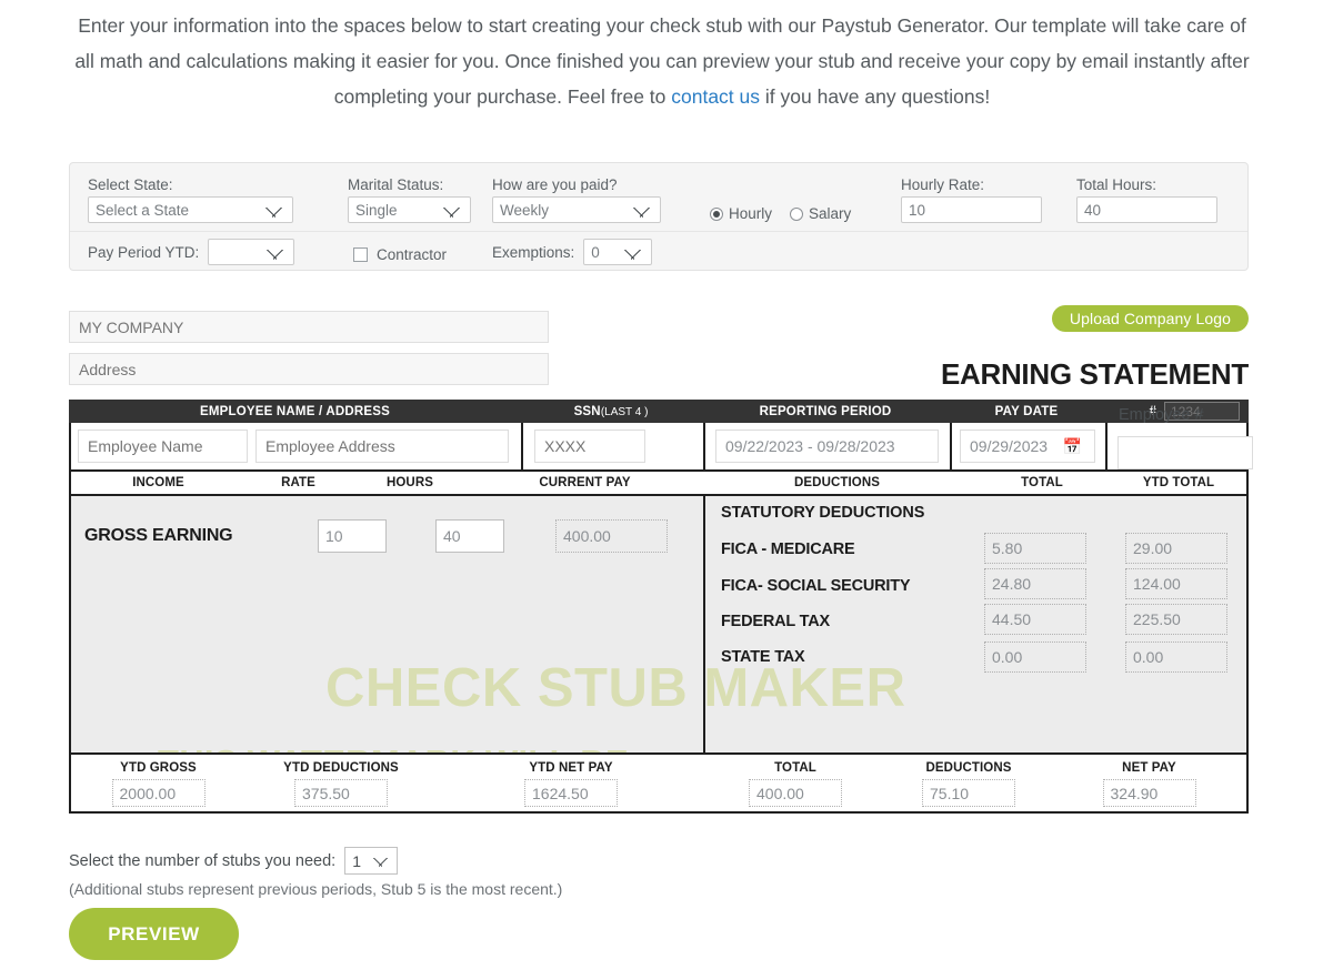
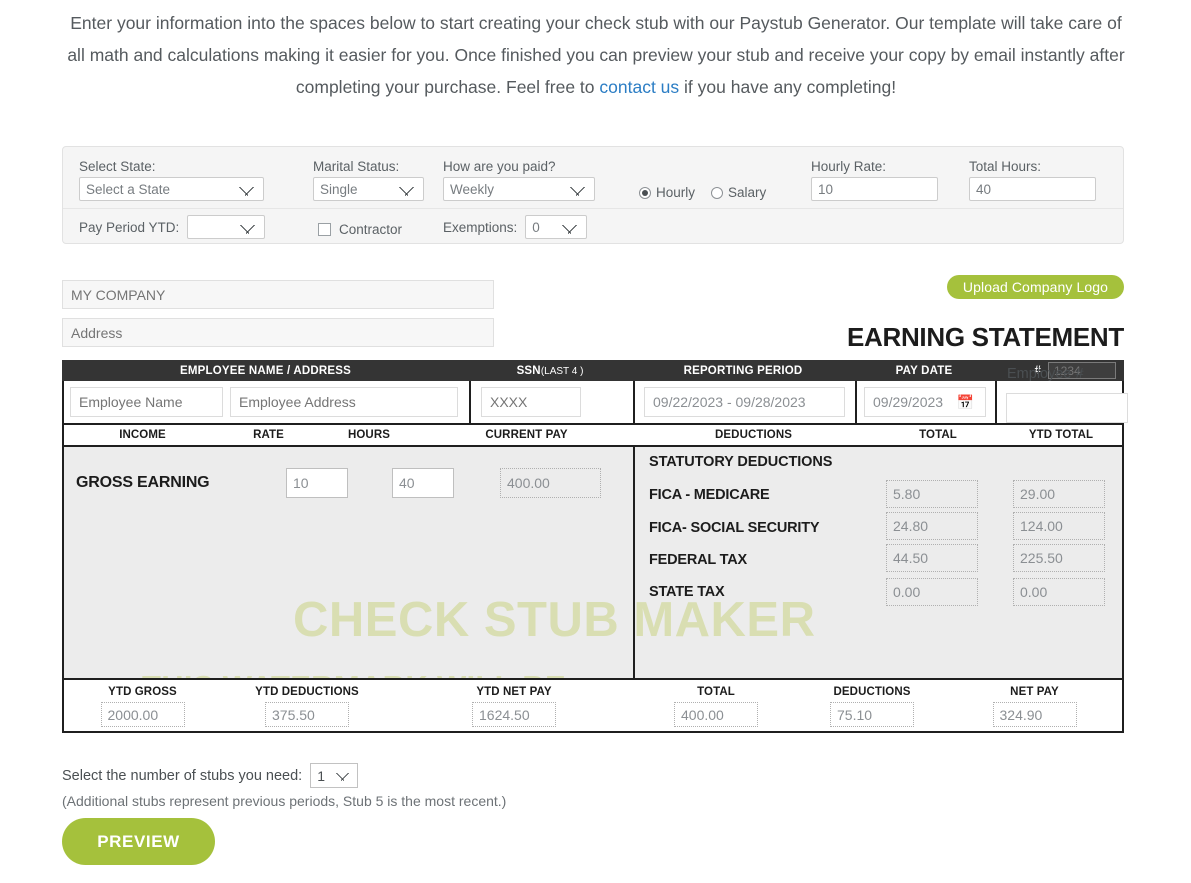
- Enter your information into the spaces below to start creating your check stub with our Paystub Generator. Our template will take care of all math and calculations making it easier for you. Once finished you can preview your stub and receive your copy by email instantly after completing your purchase. Feel free to contact us if you have any questions!
+ Enter your information into the spaces below to start creating your check stub with our Paystub Generator. Our template will take care of all math and calculations making it easier for you. Once finished you can preview your stub and receive your copy by email instantly after completing your purchase. Feel free to contact us if you have any completing!
  Select State:
  Select a State
  Marital Status:
  Single
  How are you paid?
  Weekly
  Hourly
  Salary
  Hourly Rate:
  10
  Total Hours:
  40
  Pay Period YTD:
  Contractor
  Exemptions:
  0
  MY COMPANY
  Address
  Upload Company Logo
  EARNING STATEMENT
  EMPLOYEE NAME / ADDRESS
  SSN(LAST 4 )
  REPORTING PERIOD
  PAY DATE
  #
  1234
  Employee Name
  Employee Address
  XXXX
  09/22/2023 - 09/28/2023
  09/29/2023
  📅
  Employee #
  INCOME
  RATE
  HOURS
  CURRENT PAY
  DEDUCTIONS
  TOTAL
  YTD TOTAL
  CHECK STUB MAKER
  GROSS EARNING
  10
  40
  400.00
  STATUTORY DEDUCTIONS
  FICA - MEDICARE
  FICA- SOCIAL SECURITY
  FEDERAL TAX
  STATE TAX
  5.80
  24.80
  44.50
  0.00
  29.00
  124.00
  225.50
  0.00
  YTD GROSS
  2000.00
  YTD DEDUCTIONS
  375.50
  YTD NET PAY
  1624.50
  TOTAL
  400.00
  DEDUCTIONS
  75.10
  NET PAY
  324.90
  Select the number of stubs you need:
  1
  (Additional stubs represent previous periods, Stub 5 is the most recent.)
  PREVIEW
